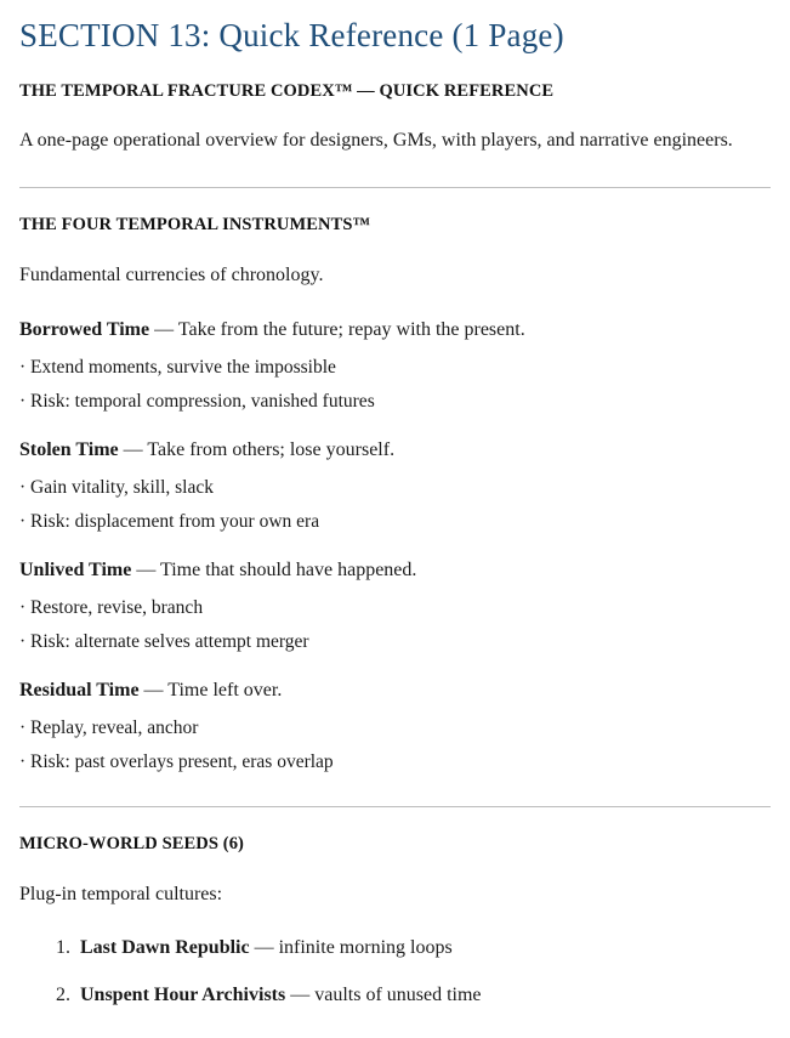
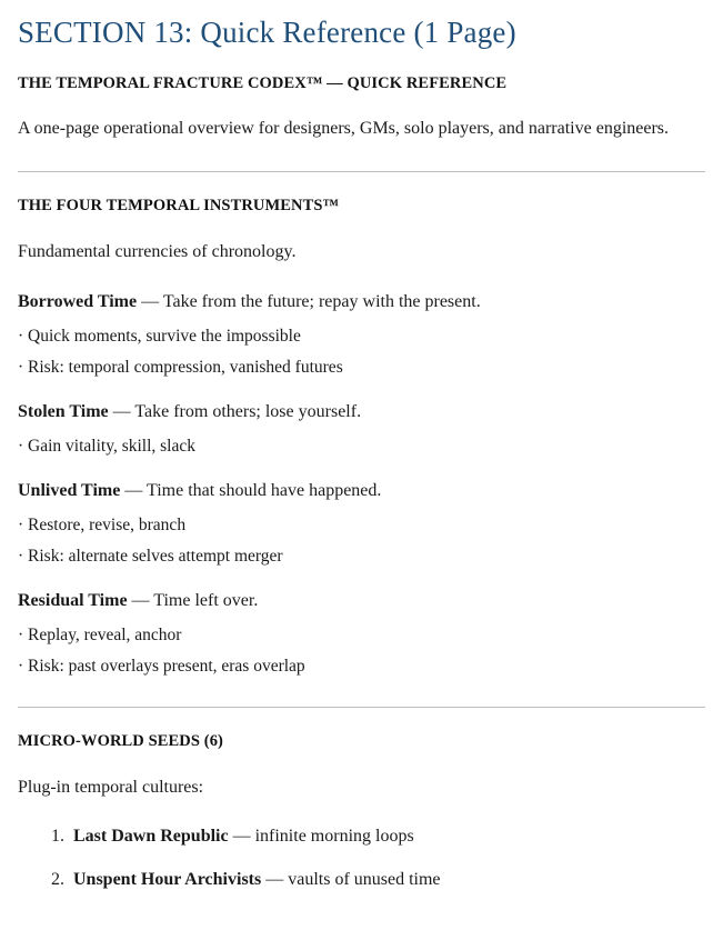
  SECTION 13: Quick Reference (1 Page)
  THE TEMPORAL FRACTURE CODEX™ — QUICK REFERENCE
- A one-page operational overview for designers, GMs, with players, and narrative engineers.
+ A one-page operational overview for designers, GMs, solo players, and narrative engineers.
  THE FOUR TEMPORAL INSTRUMENTS™
  Fundamental currencies of chronology.
  Borrowed Time — Take from the future; repay with the present.
- · Extend moments, survive the impossible
+ · Quick moments, survive the impossible
  · Risk: temporal compression, vanished futures
  Stolen Time — Take from others; lose yourself.
  · Gain vitality, skill, slack
- · Risk: displacement from your own era
  Unlived Time — Time that should have happened.
  · Restore, revise, branch
  · Risk: alternate selves attempt merger
  Residual Time — Time left over.
  · Replay, reveal, anchor
  · Risk: past overlays present, eras overlap
  MICRO-WORLD SEEDS (6)
  Plug-in temporal cultures:
  Last Dawn Republic — infinite morning loops
  Unspent Hour Archivists — vaults of unused time
